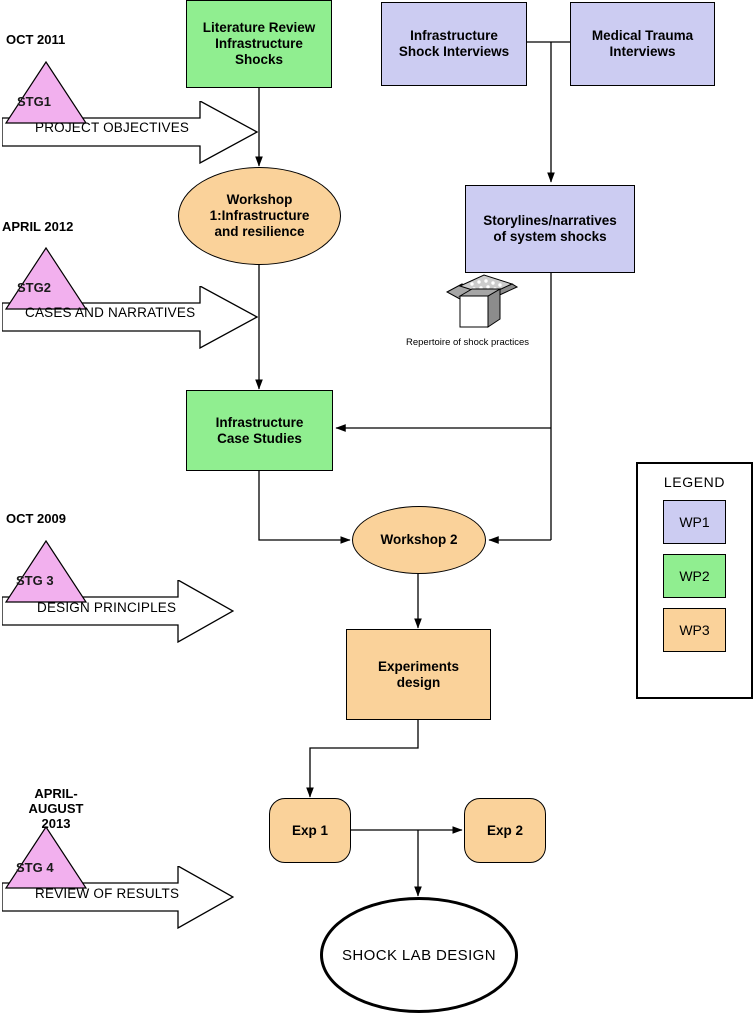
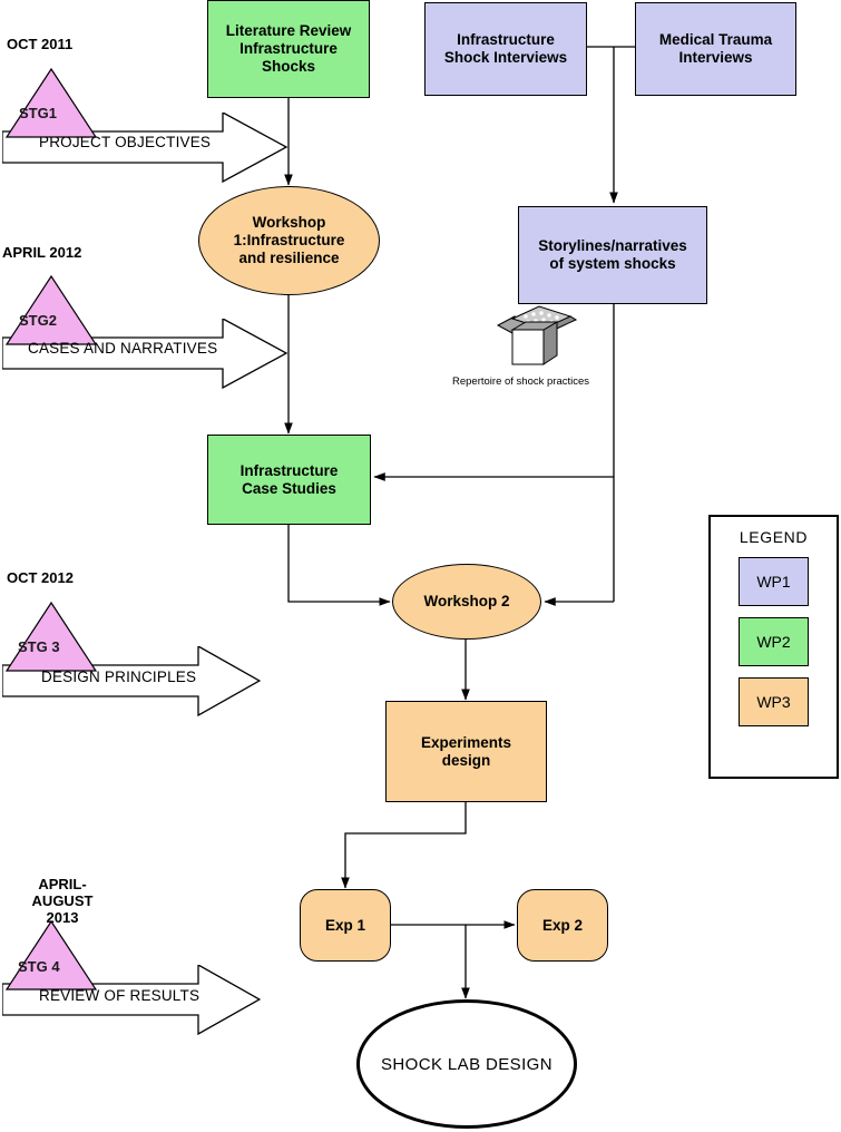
  Literature Review
  Infrastructure
  Shocks
  Infrastructure
  Shock Interviews
  Medical Trauma
  Interviews
  Workshop
  1:Infrastructure
  and resilience
  Storylines/narratives
  of system shocks
  Infrastructure
  Case Studies
  Workshop 2
  Experiments
  design
  Exp 1
  Exp 2
  SHOCK LAB DESIGN
  Repertoire of shock practices
  OCT 2011
  STG1
  PROJECT OBJECTIVES
  APRIL 2012
  STG2
  CASES AND NARRATIVES
- OCT 2009
+ OCT 2012
  STG 3
  DESIGN PRINCIPLES
  APRIL-
  AUGUST
  2013
  STG 4
  REVIEW OF RESULTS
  LEGEND
  WP1
  WP2
  WP3
